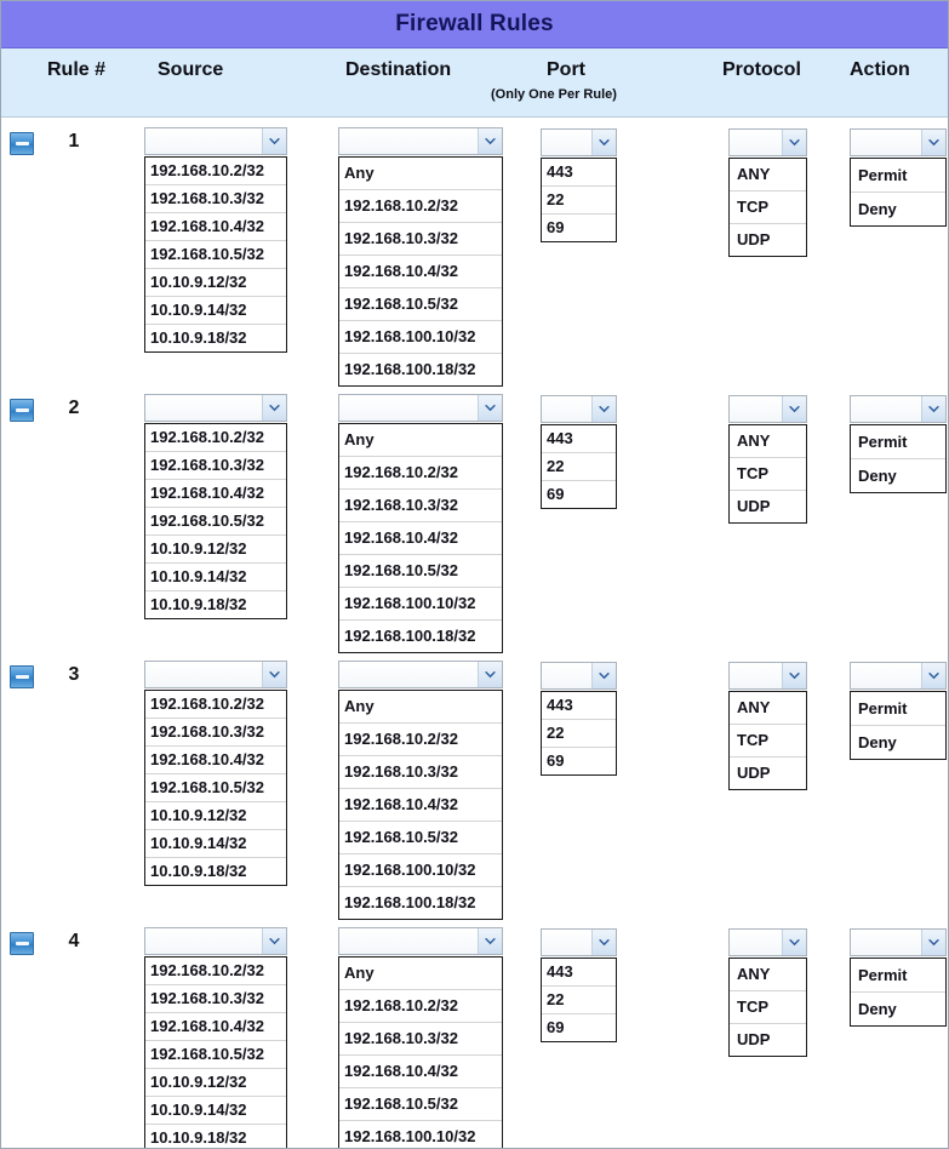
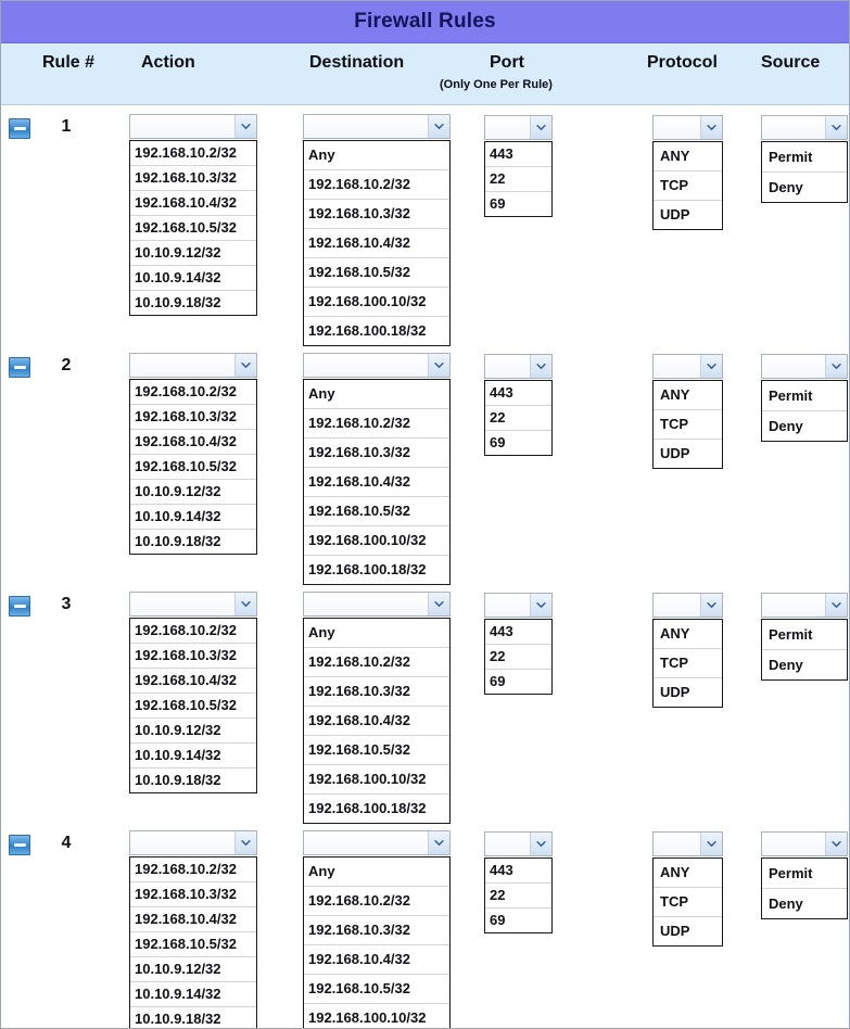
  Firewall Rules
  Rule #
- Source
+ Action
  Destination
  Port
  (Only One Per Rule)
  Protocol
- Action
+ Source
  1
  192.168.10.2/32
  192.168.10.3/32
  192.168.10.4/32
  192.168.10.5/32
  10.10.9.12/32
  10.10.9.14/32
  10.10.9.18/32
  Any
  192.168.10.2/32
  192.168.10.3/32
  192.168.10.4/32
  192.168.10.5/32
  192.168.100.10/32
  192.168.100.18/32
  443
  22
  69
  ANY
  TCP
  UDP
  Permit
  Deny
  2
  192.168.10.2/32
  192.168.10.3/32
  192.168.10.4/32
  192.168.10.5/32
  10.10.9.12/32
  10.10.9.14/32
  10.10.9.18/32
  Any
  192.168.10.2/32
  192.168.10.3/32
  192.168.10.4/32
  192.168.10.5/32
  192.168.100.10/32
  192.168.100.18/32
  443
  22
  69
  ANY
  TCP
  UDP
  Permit
  Deny
  3
  192.168.10.2/32
  192.168.10.3/32
  192.168.10.4/32
  192.168.10.5/32
  10.10.9.12/32
  10.10.9.14/32
  10.10.9.18/32
  Any
  192.168.10.2/32
  192.168.10.3/32
  192.168.10.4/32
  192.168.10.5/32
  192.168.100.10/32
  192.168.100.18/32
  443
  22
  69
  ANY
  TCP
  UDP
  Permit
  Deny
  4
  192.168.10.2/32
  192.168.10.3/32
  192.168.10.4/32
  192.168.10.5/32
  10.10.9.12/32
  10.10.9.14/32
  10.10.9.18/32
  Any
  192.168.10.2/32
  192.168.10.3/32
  192.168.10.4/32
  192.168.10.5/32
  192.168.100.10/32
  443
  22
  69
  ANY
  TCP
  UDP
  Permit
  Deny
